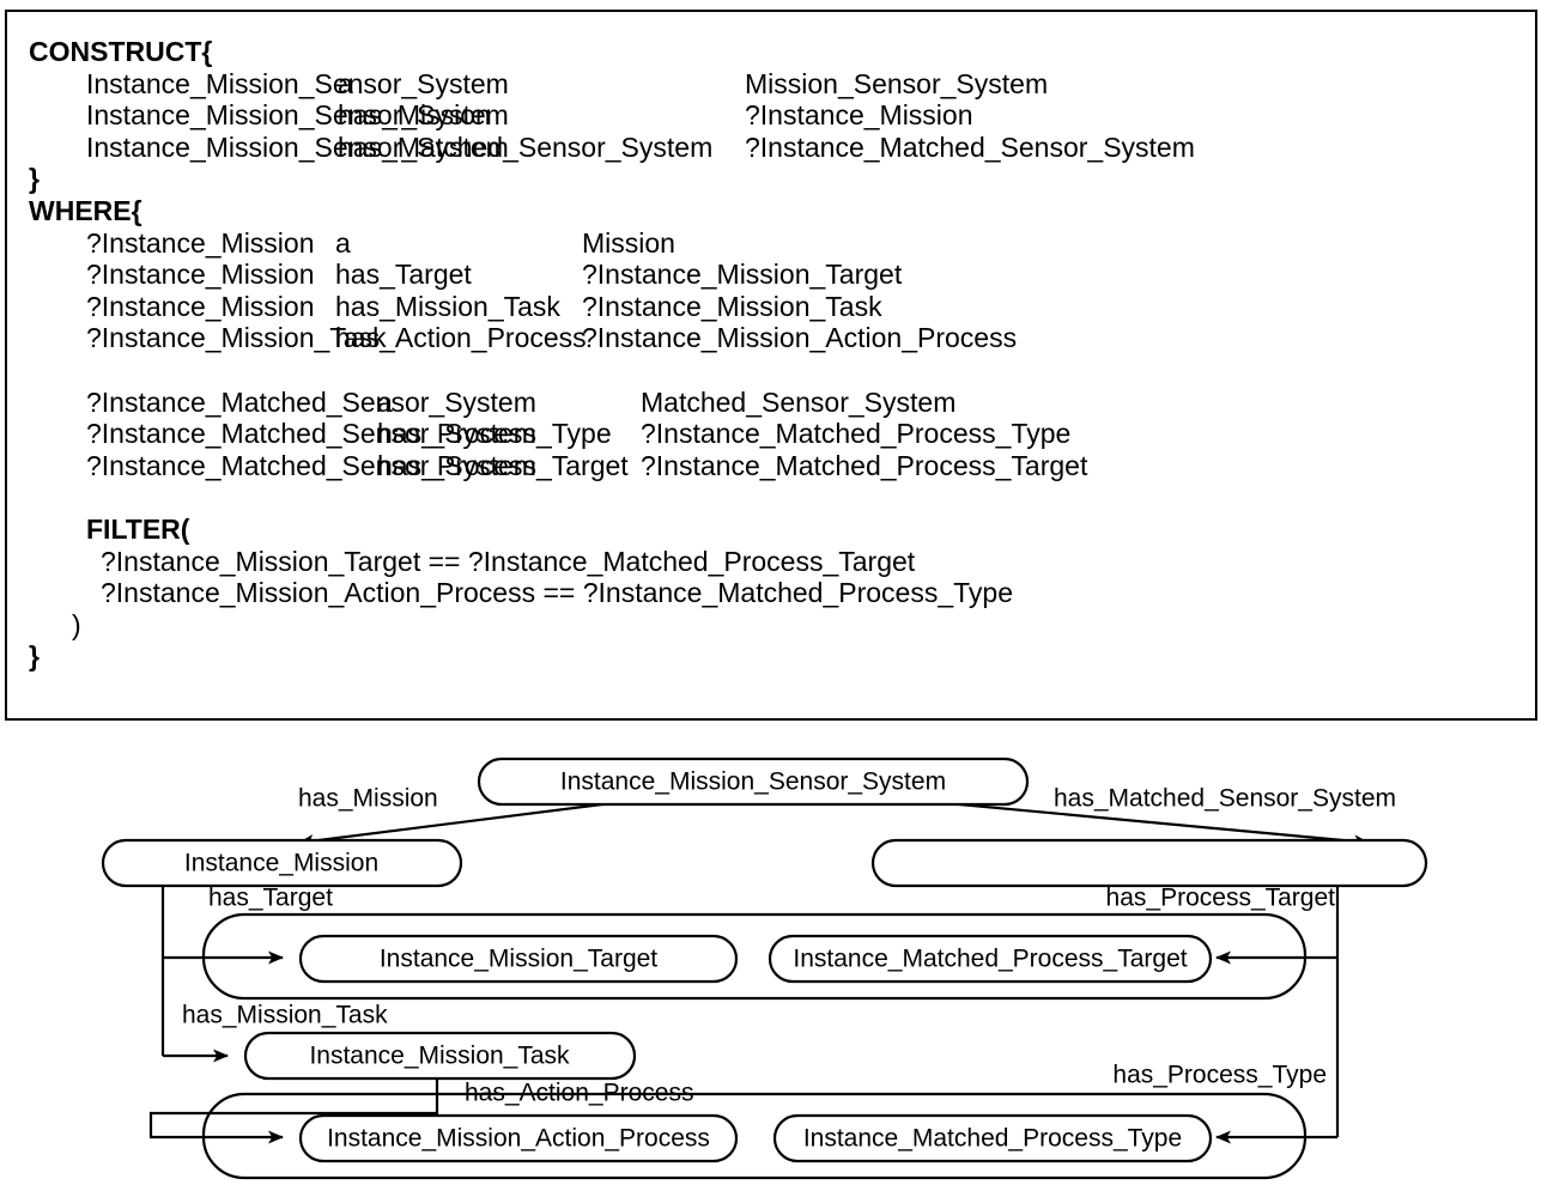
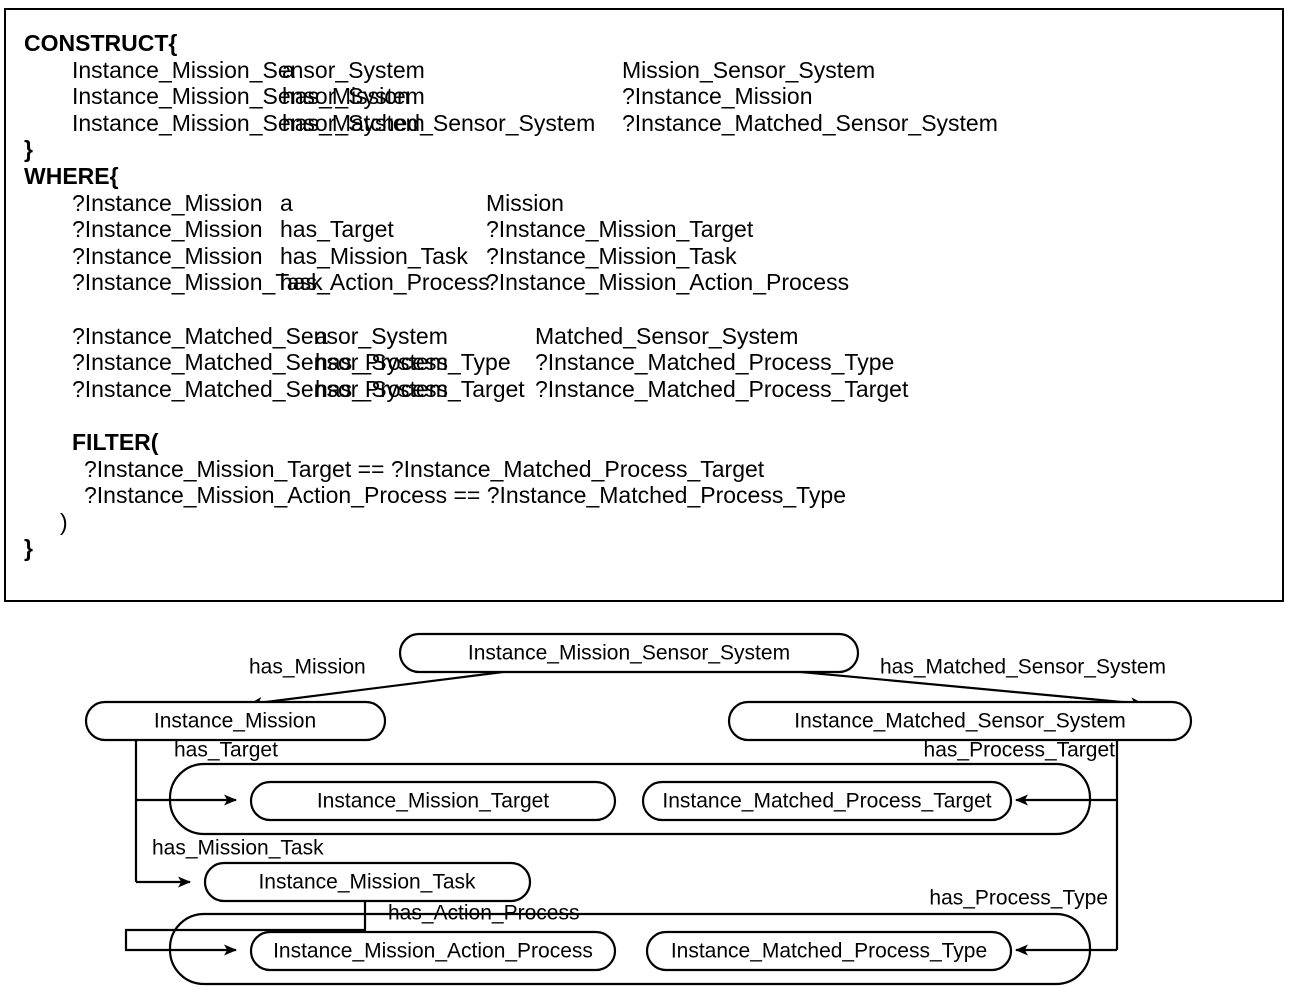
  CONSTRUCT{
  Instance_Mission_S a Mission_Sensor_System
  Instance_Mission_S has_Mission ?Instance_Mission
  Instance_Mission_S has_Matched_Sensor_System ?Instance_Matched_Sensor_System
  }
  WHERE{
  ?Instance_Mission a Mission
  ?Instance_Mission has_Target ?Instance_Mission_Target
  ?Instance_Mission has_Mission_Task ?Instance_Mission_Task
  ?Instance_Mission_ has_Action_Process?Instance_Mission_Action_Process
  ?Instance_Matched_Sea Matched_Sensor_System
  ?Instance_Matched_Sehas_Process_Type ?Instance_Matched_Process_Type
  ?Instance_Matched_Sehas_Process_Target ?Instance_Matched_Process_Target
  FILTER(
  ?Instance_Mission_Target == ?Instance_Matched_Process_Target
  ?Instance_Mission_Action_Process == ?Instance_Matched_Process_Type
  )
  }
  Instance_Mission_Sensor_System
  Instance_Mission
+ Instance_Matched_Sensor_System
  Instance_Mission_Target
  Instance_Matched_Process_Target
  Instance_Mission_Task
  Instance_Mission_Action_Process
  Instance_Matched_Process_Type
  has_Mission
  has_Matched_Sensor_System
  has_Target
  has_Process_Target
  has_Mission_Task
  has_Action_Process
  has_Process_Type
